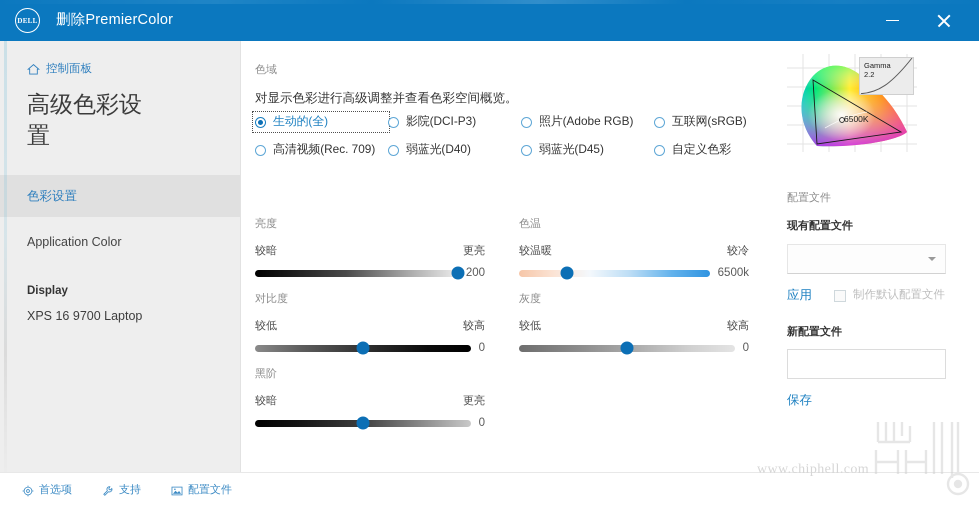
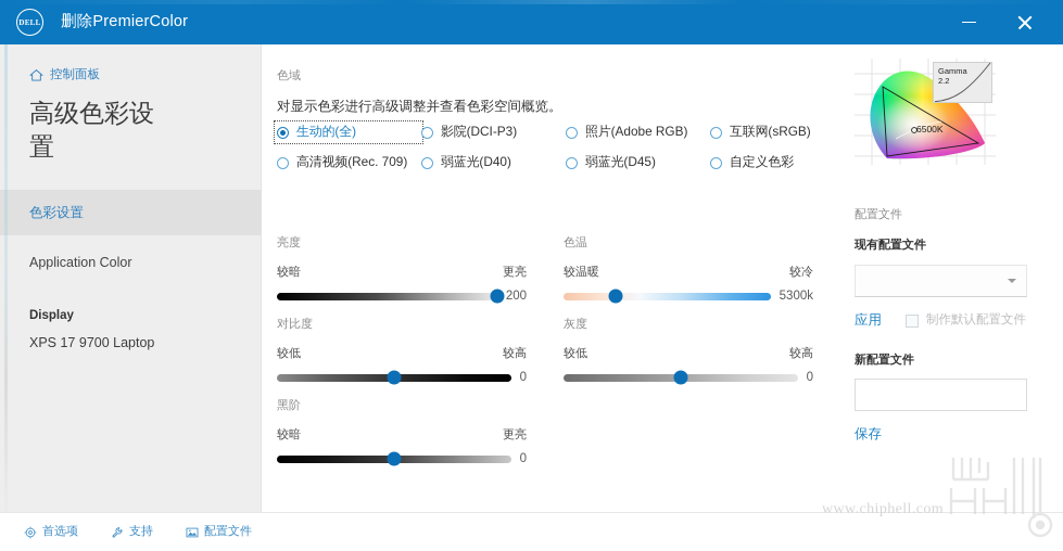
  DELL
  删除PremierColor
  控制面板
  高级色彩设置
  色彩设置
  Application Color
  Display
- XPS 16 9700 Laptop
+ XPS 17 9700 Laptop
  色域
  对显示色彩进行高级调整并查看色彩空间概览。
  生动的(全)
  影院(DCI-P3)
  照片(Adobe RGB)
  互联网(sRGB)
  高清视频(Rec. 709)
  弱蓝光(D40)
  弱蓝光(D45)
  自定义色彩
  亮度
  较暗
  更亮
  200
  对比度
  较低
  较高
  0
  黑阶
  较暗
  更亮
  0
  色温
  较温暖
  较冷
- 6500k
+ 5300k
  灰度
  较低
  较高
  0
  6500K
  Gamma
  2.2
  配置文件
  现有配置文件
  应用
  制作默认配置文件
  新配置文件
  保存
  首选项
  支持
  配置文件
  www.chiphell.com
